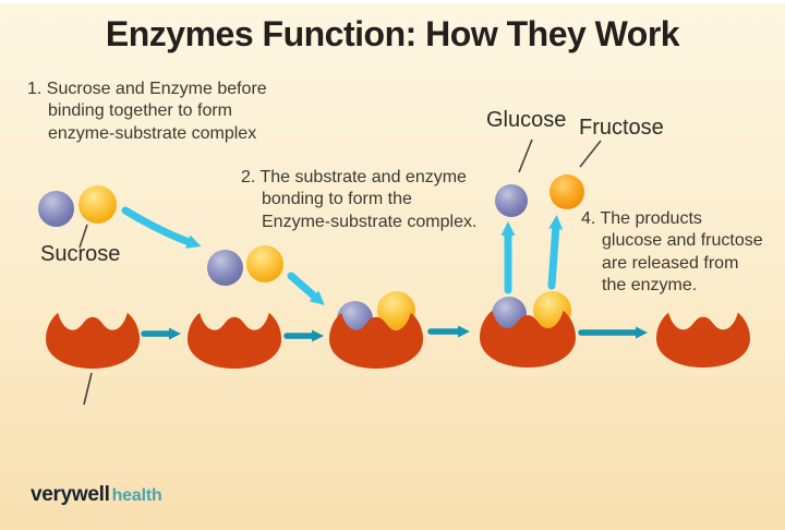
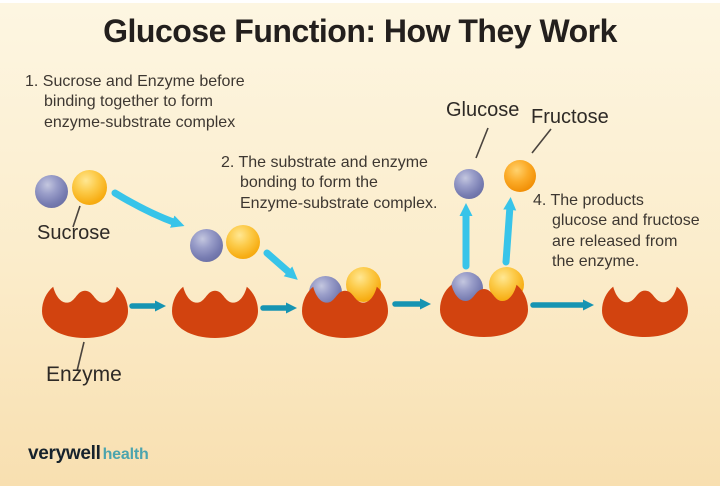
- Enzymes Function: How They Work
+ Glucose Function: How They Work
  1. Sucrose and Enzyme before
  binding together to form
  enzyme-substrate complex
  2. The substrate and enzyme
  bonding to form the
  Enzyme-substrate complex.
  4. The products
  glucose and fructose
  are released from
  the enzyme.
  Sucrose
+ Enzyme
  Glucose
  Fructose
  verywell
  health
